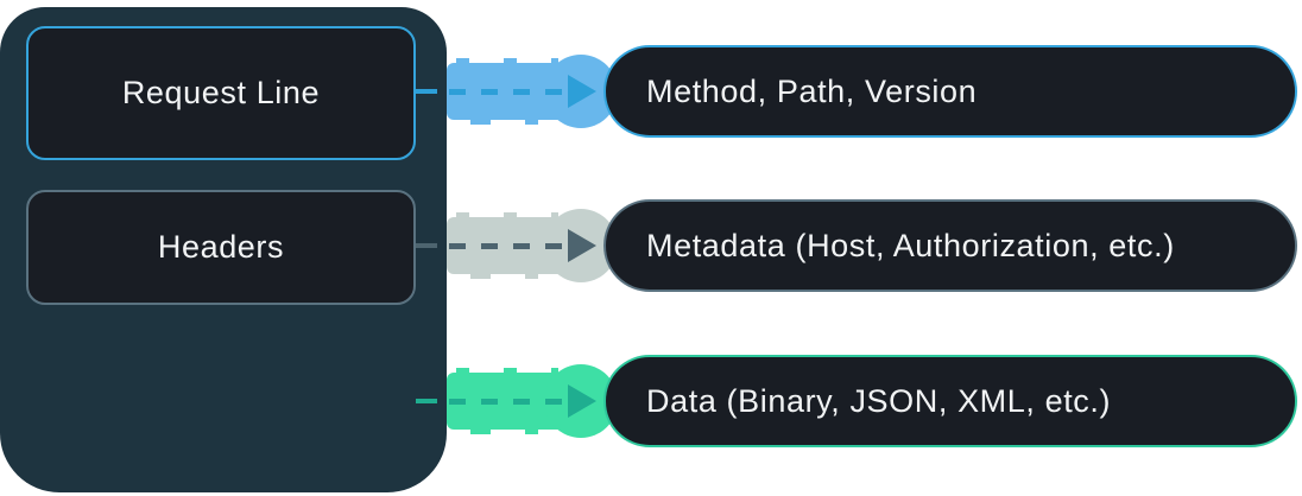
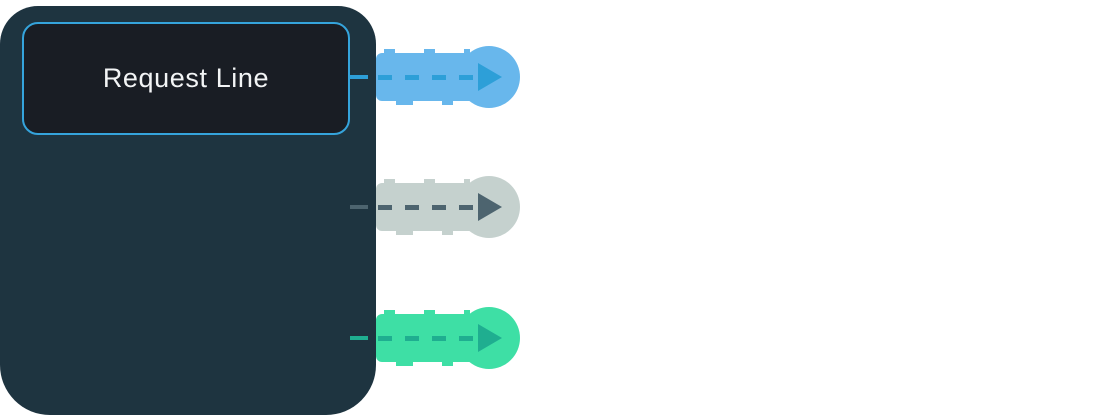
  Request Line
- Method, Path, Version
- Headers
- Metadata (Host, Authorization, etc.)
- Data (Binary, JSON, XML, etc.)
